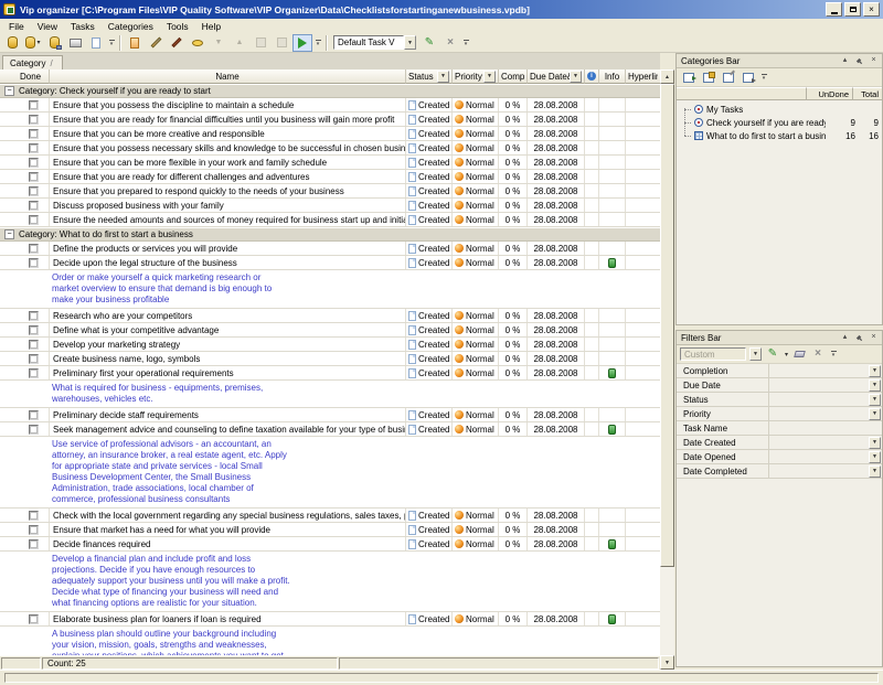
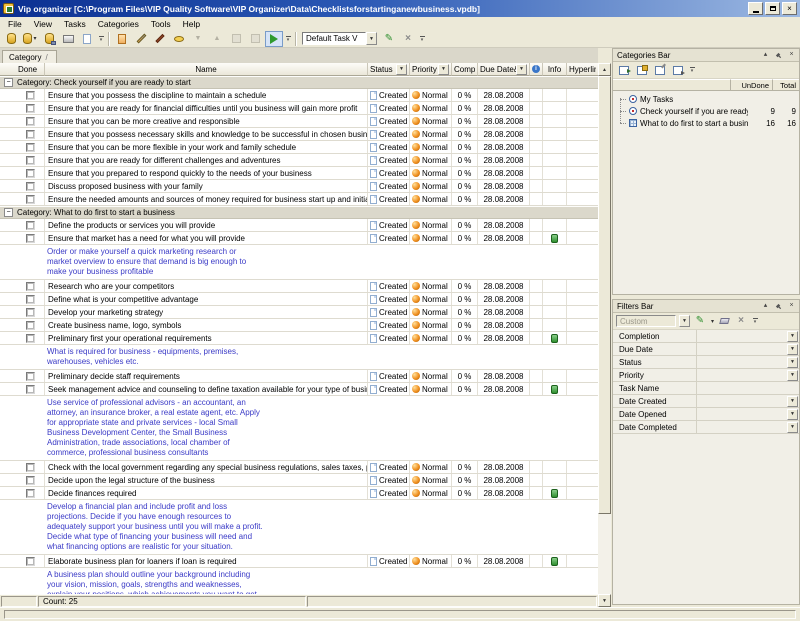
  Vip organizer [C:\Program Files\VIP Quality Software\VIP Organizer\Data\Checklistsforstartinganewbusiness.vpdb]
  ×
  File
  View
  Tasks
  Categories
  Tools
  Help
  Default Task V
  ✎
  ×
  Category
  /
  Done
  Name
  Status
  Priority
  Due Date
  Info
  Hyperli
  Category: Check yourself if you are ready to start
  Ensure that you possess the discipline to maintain a schedule
  Created
  Normal
  0 %
  28.08.2008
  Ensure that you are ready for financial difficulties until you business will gain more profit
  Created
  Normal
  0 %
  28.08.2008
  Ensure that you can be more creative and responsible
  Created
  Normal
  0 %
  28.08.2008
  Ensure that you possess necessary skills and knowledge to be successful in chosen busin
  Created
  Normal
  0 %
  28.08.2008
  Ensure that you can be more flexible in your work and family schedule
  Created
  Normal
  0 %
  28.08.2008
  Ensure that you are ready for different challenges and adventures
  Created
  Normal
  0 %
  28.08.2008
  Ensure that you prepared to respond quickly to the needs of your business
  Created
  Normal
  0 %
  28.08.2008
  Discuss proposed business with your family
  Created
  Normal
  0 %
  28.08.2008
  Ensure the needed amounts and sources of money required for business start up and initia
  Created
  Normal
  0 %
  28.08.2008
  Category: What to do first to start a business
  Define the products or services you will provide
  Created
  Normal
  0 %
  28.08.2008
- Decide upon the legal structure of the business
+ Ensure that market has a need for what you will provide
  Created
  Normal
  0 %
  28.08.2008
  Order or make yourself a quick marketing research or
  market overview to ensure that demand is big enough to
  make your business profitable
  Research who are your competitors
  Created
  Normal
  0 %
  28.08.2008
  Define what is your competitive advantage
  Created
  Normal
  0 %
  28.08.2008
  Develop your marketing strategy
  Created
  Normal
  0 %
  28.08.2008
  Create business name, logo, symbols
  Created
  Normal
  0 %
  28.08.2008
  Preliminary first your operational requirements
  Created
  Normal
  0 %
  28.08.2008
  What is required for business - equipments, premises,
  warehouses, vehicles etc.
  Preliminary decide staff requirements
  Created
  Normal
  0 %
  28.08.2008
  Seek management advice and counseling to define taxation available for your type of busi
  Created
  Normal
  0 %
  28.08.2008
  Use service of professional advisors - an accountant, an
  attorney, an insurance broker, a real estate agent, etc. Apply
  for appropriate state and private services - local Small
  Business Development Center, the Small Business
  Administration, trade associations, local chamber of
  commerce, professional business consultants
  Check with the local government regarding any special business regulations, sales taxes,
  Created
  Normal
  0 %
  28.08.2008
- Ensure that market has a need for what you will provide
+ Decide upon the legal structure of the business
  Created
  Normal
  0 %
  28.08.2008
  Decide finances required
  Created
  Normal
  0 %
  28.08.2008
  Develop a financial plan and include profit and loss
  projections. Decide if you have enough resources to
  adequately support your business until you will make a profit.
  Decide what type of financing your business will need and
  what financing options are realistic for your situation.
  Elaborate business plan for loaners if loan is required
  Created
  Normal
  0 %
  28.08.2008
  A business plan should outline your background including
  your vision, mission, goals, strengths and weaknesses,
  Count: 25
  Categories Bar
  UnDone
  Total
  My Tasks
  Check yourself if you are read
  9
  9
  What to do first to start a busin
  16
  16
  Filters Bar
  Custom
  ✎
  ×
  Completion
  Due Date
  Status
  Priority
  Task Name
  Date Created
  Date Opened
  Date Completed
